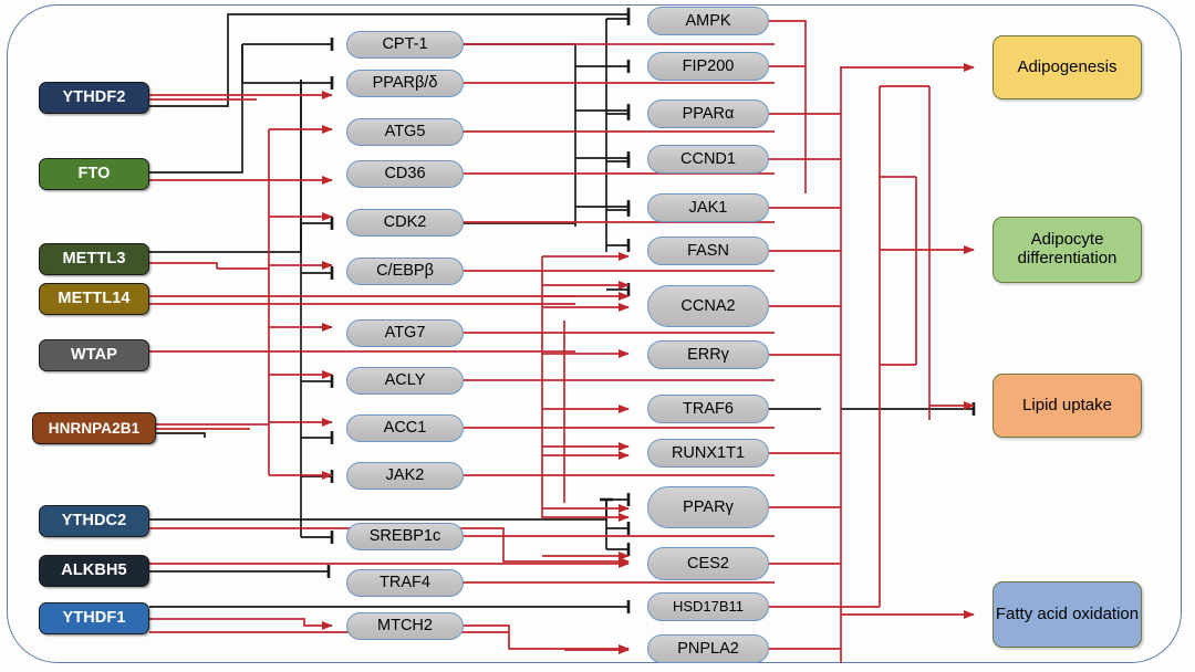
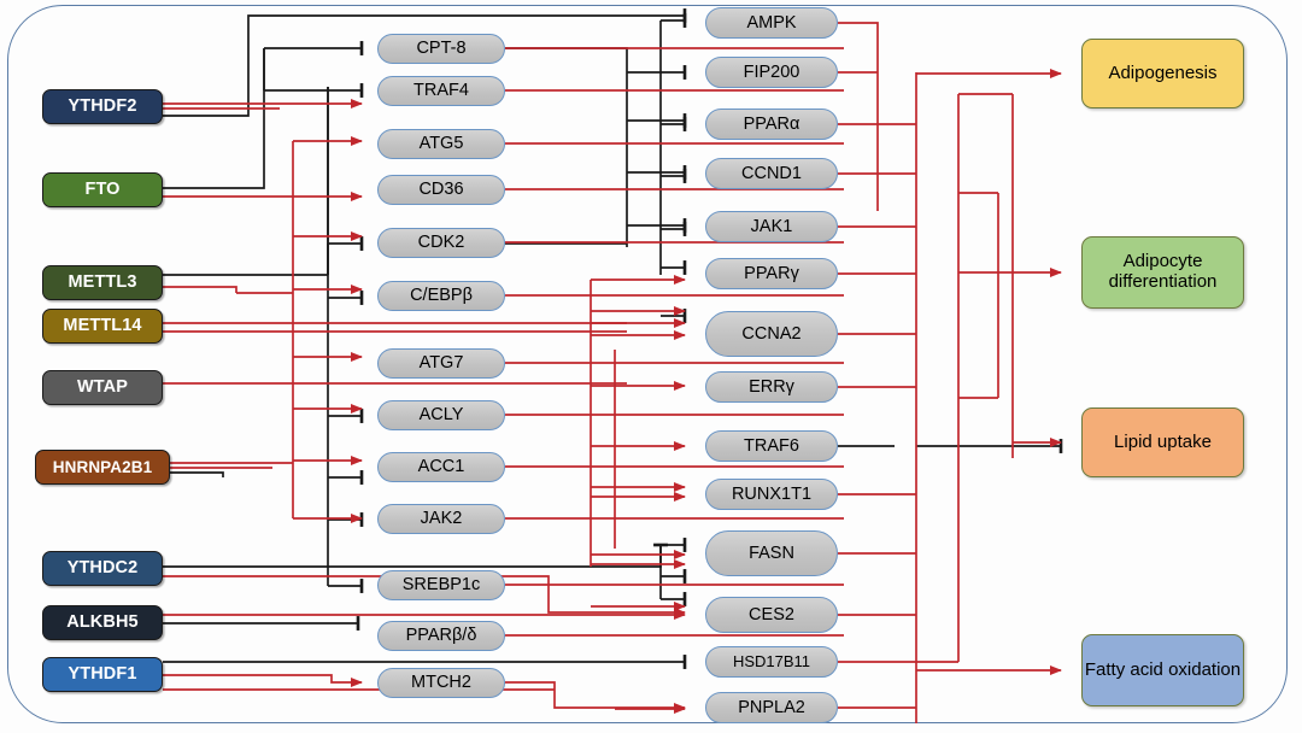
  YTHDF2
  FTO
  METTL3
  METTL14
  WTAP
  HNRNPA2B1
  YTHDC2
  ALKBH5
  YTHDF1
- CPT-1
+ CPT-8
- PPARβ/δ
+ TRAF4
  ATG5
  CD36
  CDK2
  C/EBPβ
  ATG7
  ACLY
  ACC1
  JAK2
  SREBP1c
- TRAF4
+ PPARβ/δ
  MTCH2
  AMPK
  FIP200
  PPARα
  CCND1
  JAK1
- FASN
+ PPARγ
  CCNA2
  ERRγ
  TRAF6
  RUNX1T1
- PPARγ
+ FASN
  CES2
  HSD17B11
  PNPLA2
  Adipogenesis
  Adipocyte differentiation
  Lipid uptake
  Fatty acid oxidation
